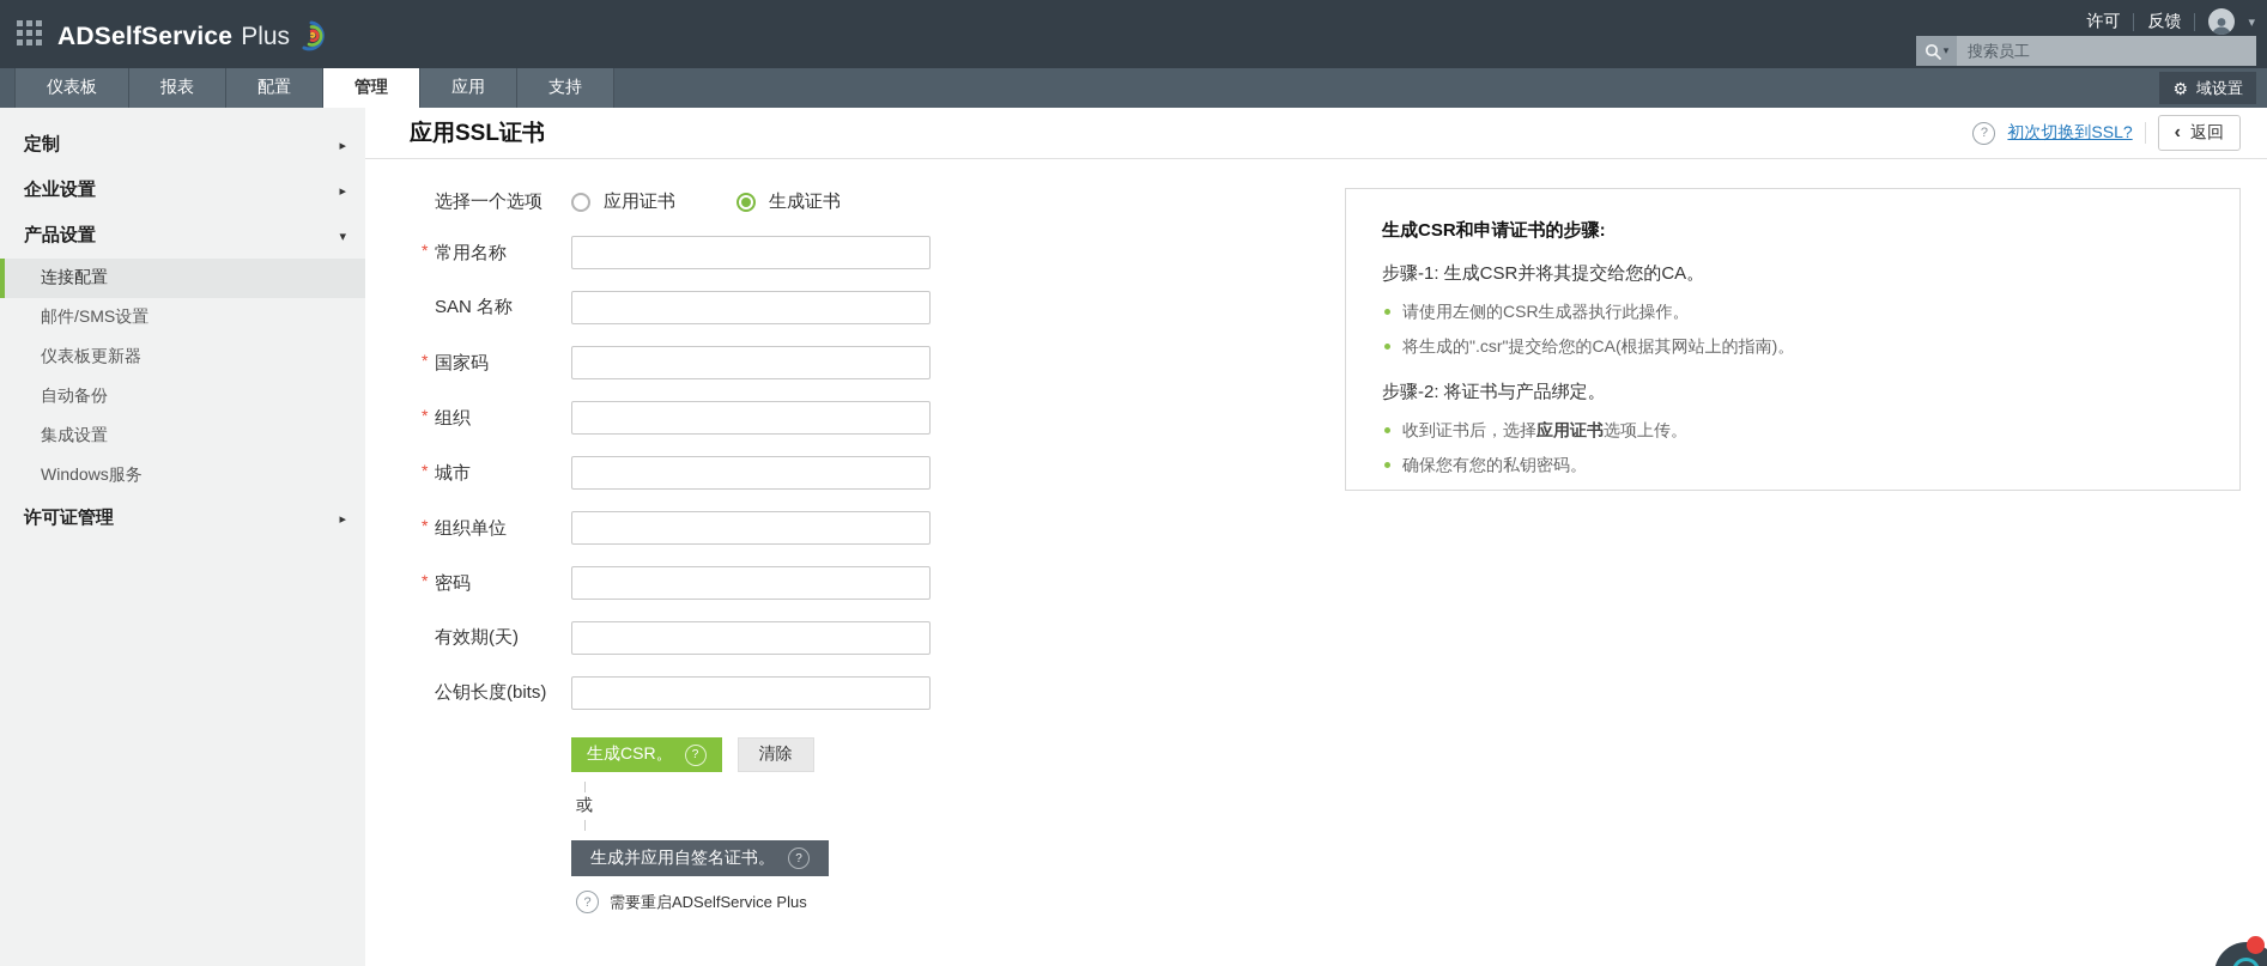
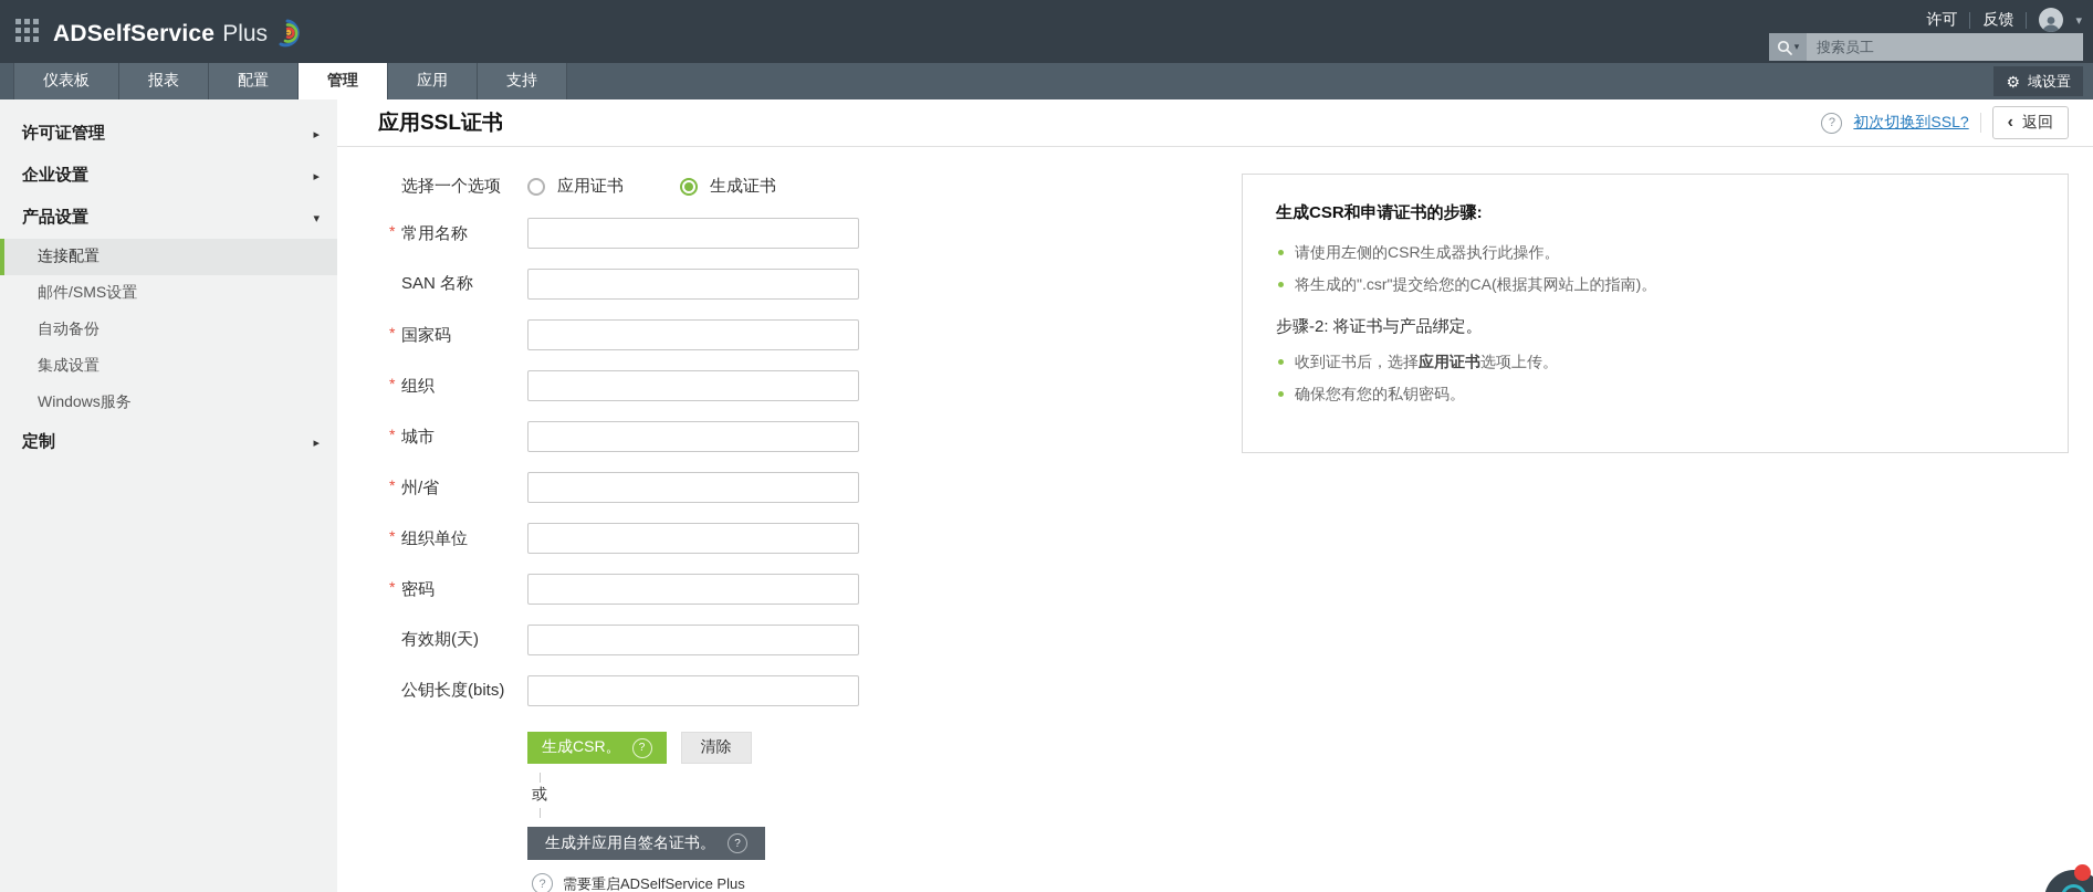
  ADSelfService
  Plus
  许可
  反馈
  ▾
  ▾
  搜索员工
  仪表板
  报表
  配置
  管理
  应用
  支持
  ⚙
  域设置
- 定制
+ 许可证管理
  ▸
  企业设置
  ▸
  产品设置
  ▾
  连接配置
  邮件/SMS设置
- 仪表板更新器
  自动备份
  集成设置
  Windows服务
- 许可证管理
+ 定制
  ▸
  应用SSL证书
  ?
  初次切换到SSL?
  ‹
  返回
  选择一个选项
  应用证书
  生成证书
  * 常用名称
  SAN 名称
  * 国家码
  * 组织
  * 城市
+ * 州/省
  * 组织单位
  * 密码
  有效期(天)
  公钥长度(bits)
  生成CSR。
  ?
  清除
  或
  生成并应用自签名证书。
  ?
  ?
  需要重启ADSelfService Plus
  生成CSR和申请证书的步骤:
- 步骤-1: 生成CSR并将其提交给您的CA。
  请使用左侧的CSR生成器执行此操作。
  将生成的".csr"提交给您的CA(根据其网站上的指南)。
  步骤-2: 将证书与产品绑定。
  收到证书后，选择应用证书选项上传。
  确保您有您的私钥密码。
